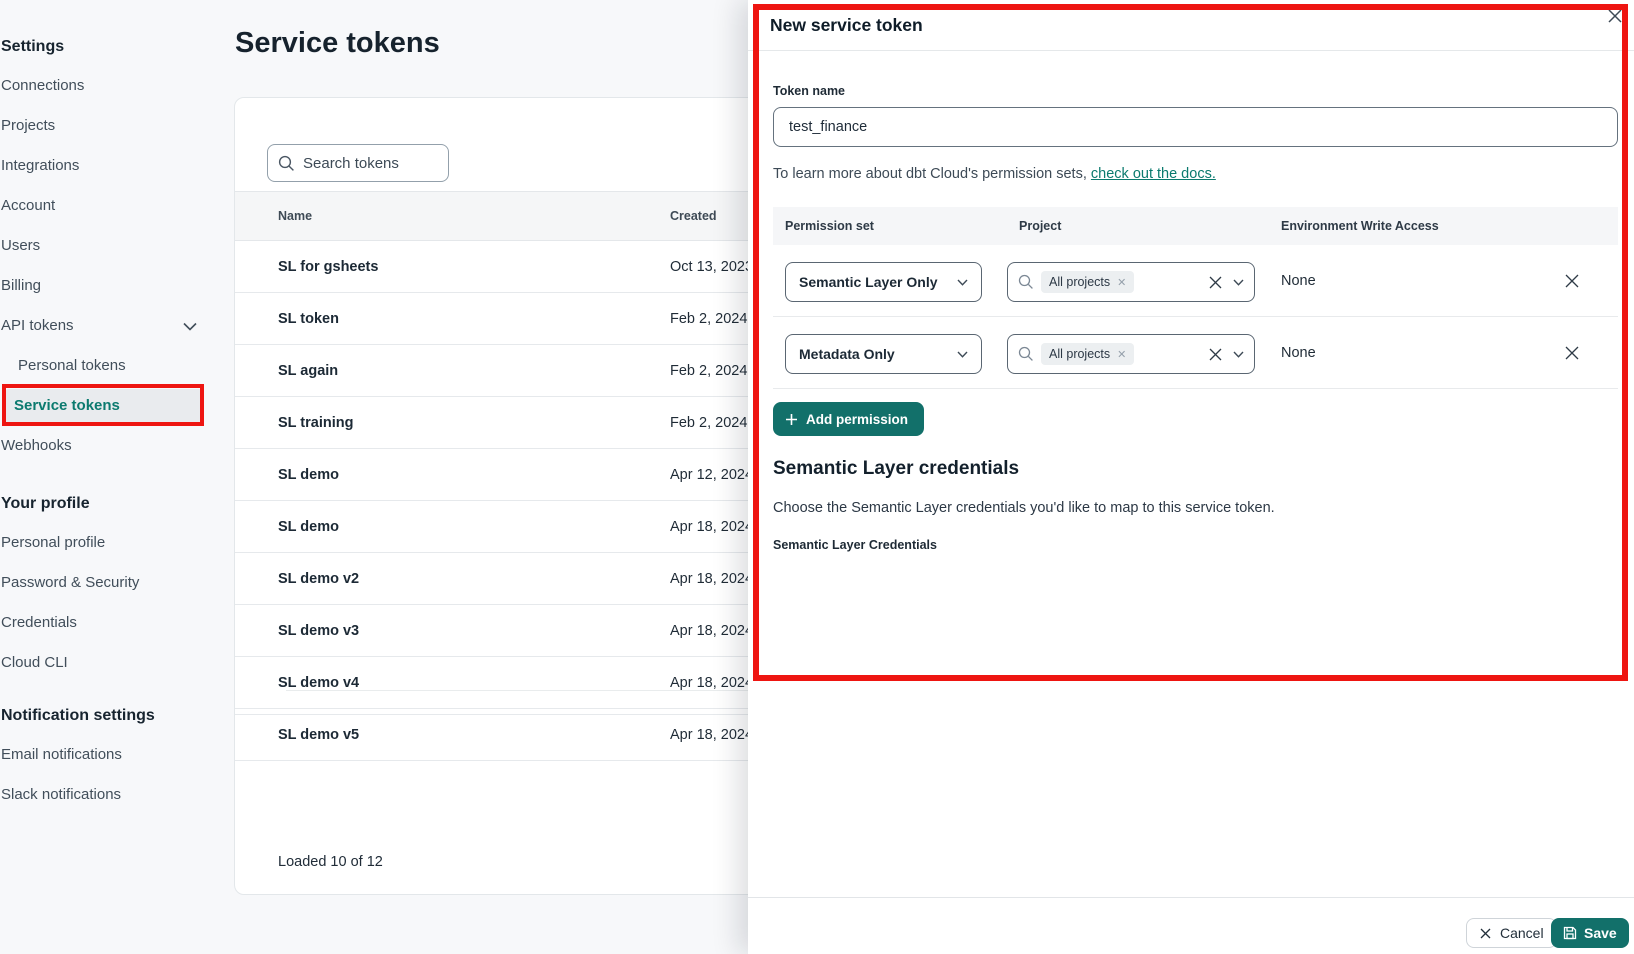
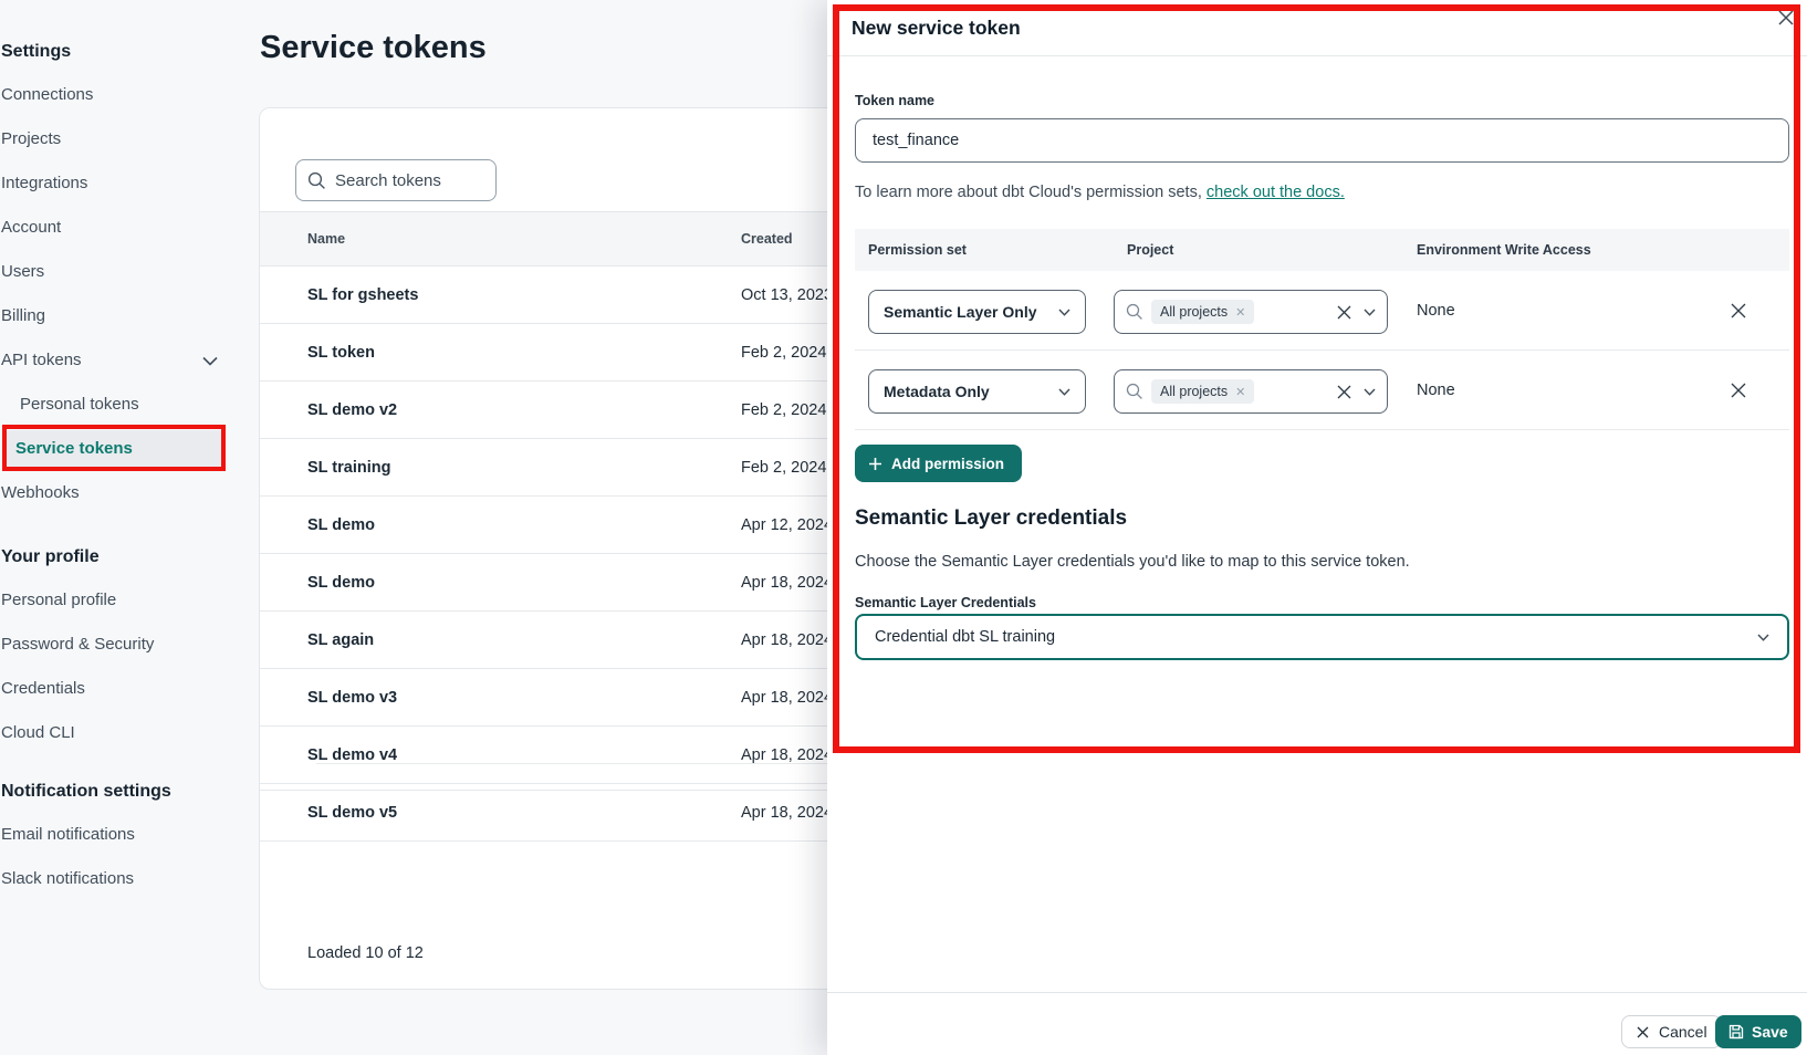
  Settings
  Connections
  Projects
  Integrations
  Account
  Users
  Billing
  API tokens
  Personal tokens
  Service tokens
  Webhooks
  Your profile
  Personal profile
  Password & Security
  Credentials
  Cloud CLI
  Notification settings
  Email notifications
  Slack notifications
  Service tokens
  Search tokens
  Name
  Created
  SL for gsheets
  Oct 13, 202
  SL token
  Feb 2, 2024
- SL again
+ SL demo v2
  Feb 2, 2024
  SL training
  Feb 2, 2024
  SL demo
  Apr 12, 202
  SL demo
  Apr 18, 202
- SL demo v2
+ SL again
  Apr 18, 202
  SL demo v3
  Apr 18, 202
  SL demo v4
  Apr 18, 202
  SL demo v5
  Apr 18, 202
  Loaded 10 of 12
  New service token
  Token name
  test_finance
  To learn more about dbt Cloud's permission sets, check out the docs.
  Permission set
  Project
  Environment Write Access
  Semantic Layer Only
  All projects
  ✕
  None
  Metadata Only
  All projects
  ✕
  None
  Add permission
  Semantic Layer credentials
  Choose the Semantic Layer credentials you'd like to map to this service token.
  Semantic Layer Credentials
+ Credential dbt SL training
  Cancel
  Save
